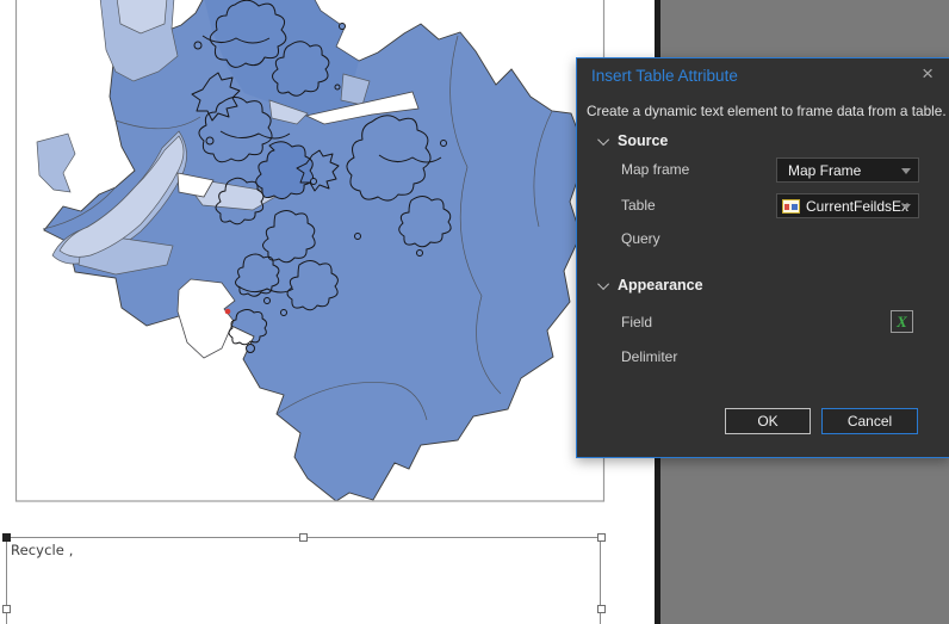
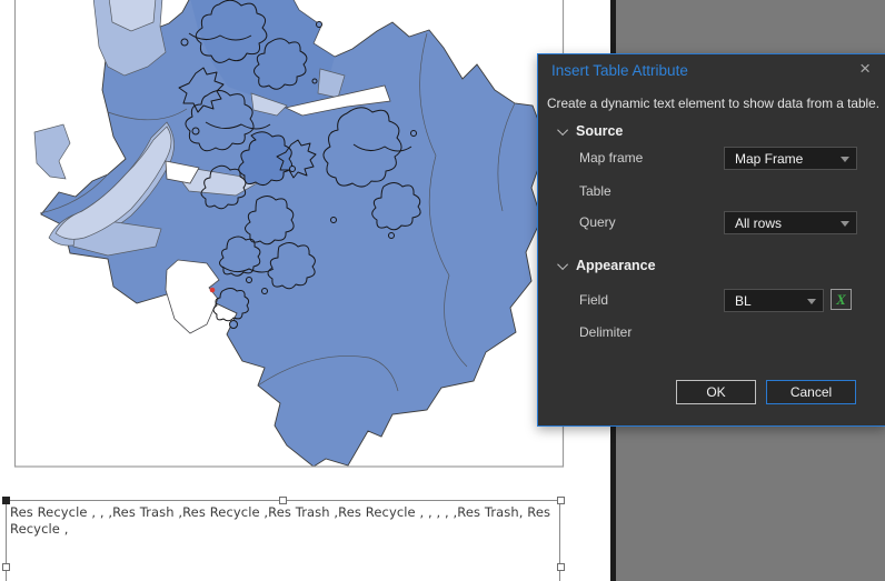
+ Res Recycle , , ,Res Trash ,Res Recycle ,Res Trash ,Res Recycle , , , , ,Res Trash, Res
  Recycle ,
  Insert Table Attribute
  ×
- Create a dynamic text element to frame data from a table.
+ Create a dynamic text element to show data from a table.
  Source
  Map frame
  Map Frame
  Table
- CurrentFeildsEx
  Query
+ All rows
  Appearance
  Field
+ BL
  X
  Delimiter
  OK
  Cancel
